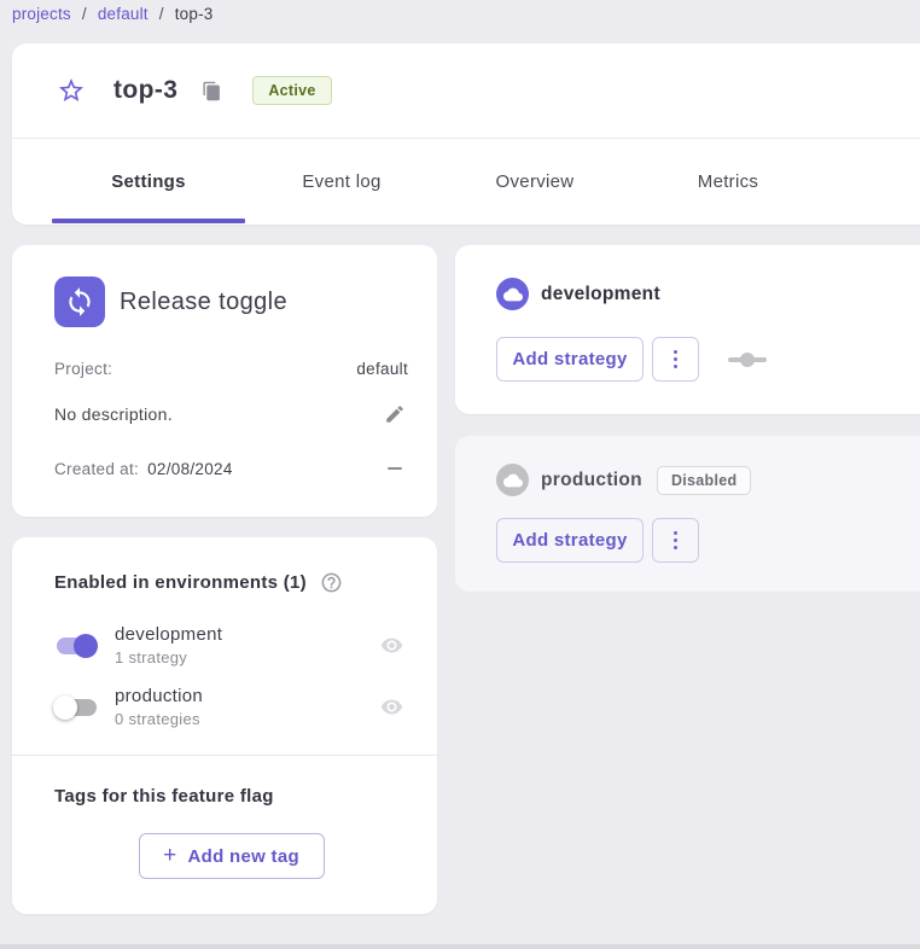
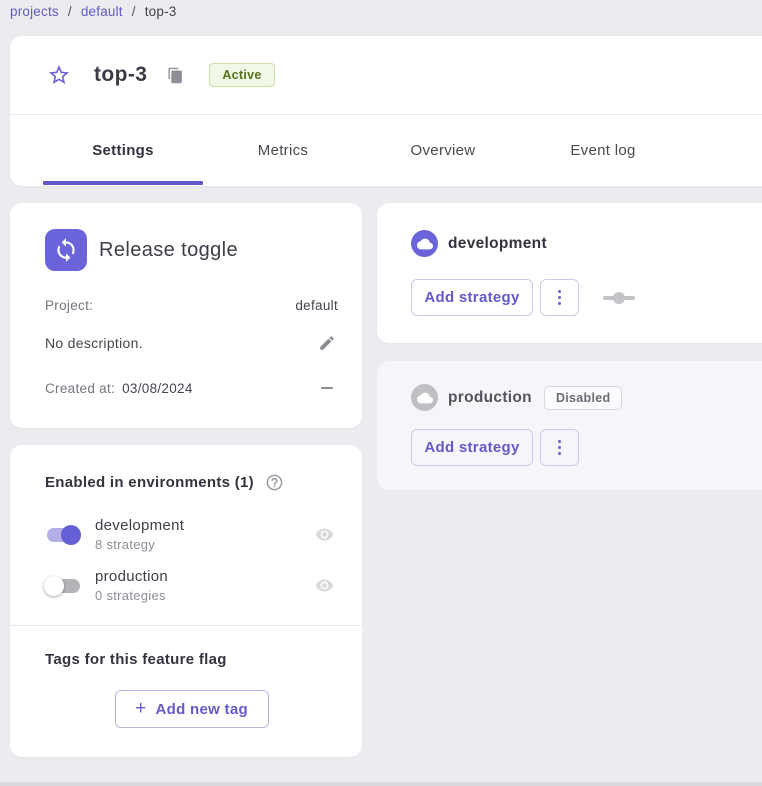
  projects
  /
  default
  /
  top-3
  top-3
  Active
  Settings
- Event log
+ Metrics
  Overview
- Metrics
+ Event log
  Release toggle
  Project:
  default
  No description.
  Created at:
- 02/08/2024
+ 03/08/2024
  Enabled in environments (1)
  development
- 1 strategy
+ 8 strategy
  production
  0 strategies
  Tags for this feature flag
  +
  Add new tag
  development
  Add strategy
  production
  Disabled
  Add strategy
